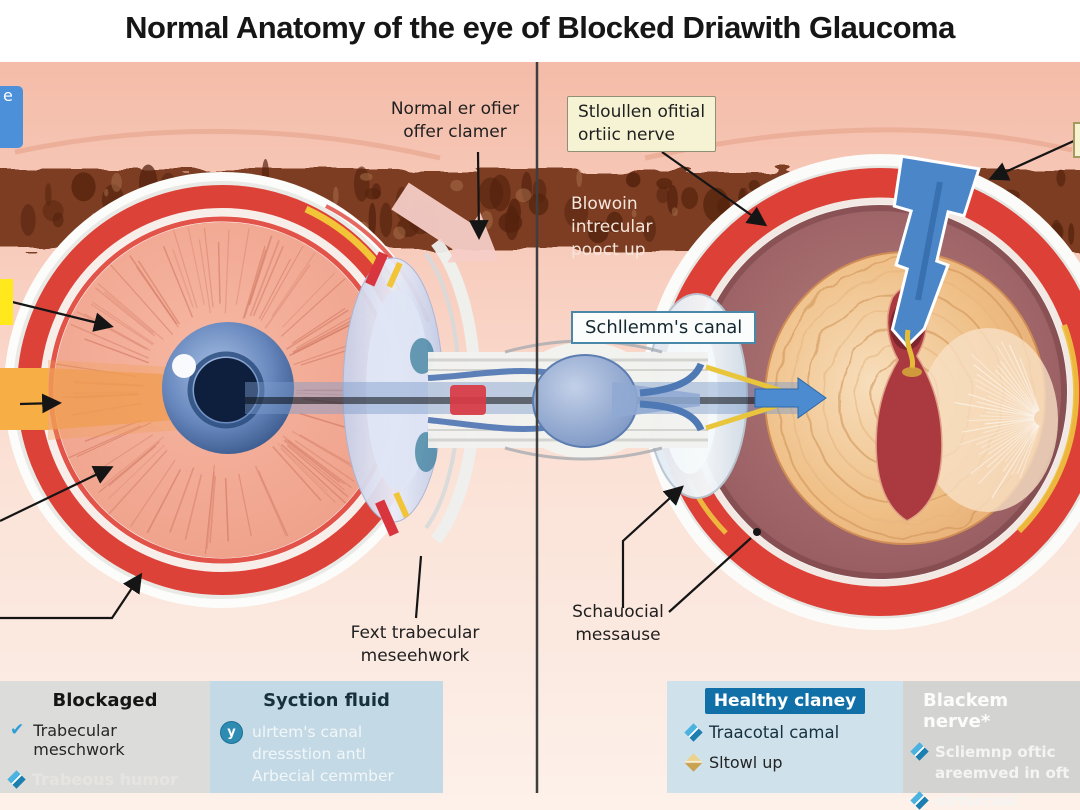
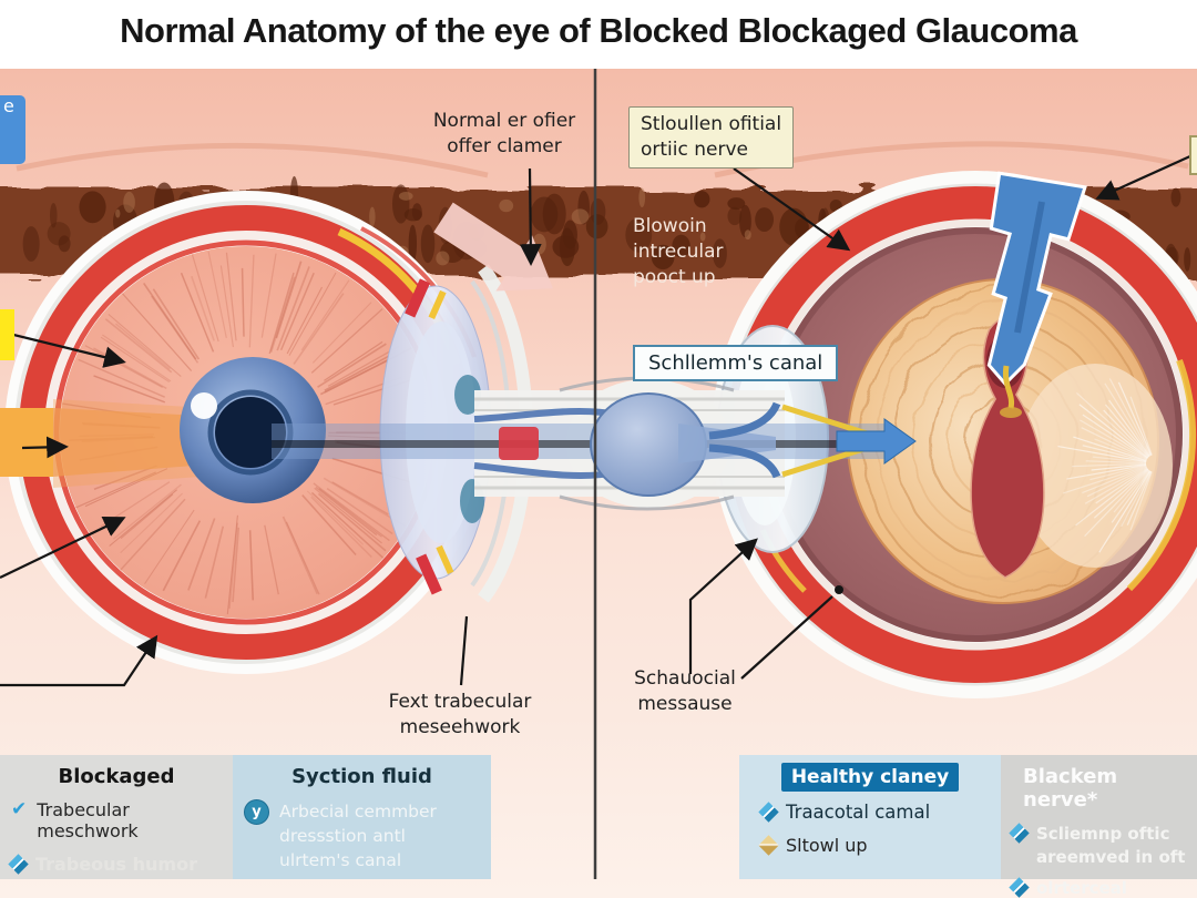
- Normal Anatomy of the eye of Blocked Driawith Glaucoma
+ Normal Anatomy of the eye of Blocked Blockaged Glaucoma
  Normal er ofier
  offer clamer
  Stloullen ofitial
  ortiic nerve
  Blowoin
  intrecular
  pooct up
  Schllemm's canal
  Fext trabecular
  meseehwork
  Schauocial
  messause
  e
  Blockaged
  ✔
  Trabecular meschwork
  Syction fluid
  y
- ulrtem's canal
+ Arbecial cemmber
  dressstion antl
- Arbecial cemmber
+ ulrtem's canal
  Healthy claney
  Traacotal camal
  Sltowl up
  Blackem nerve*
  Scliemnp oftic
  areemved in oft
